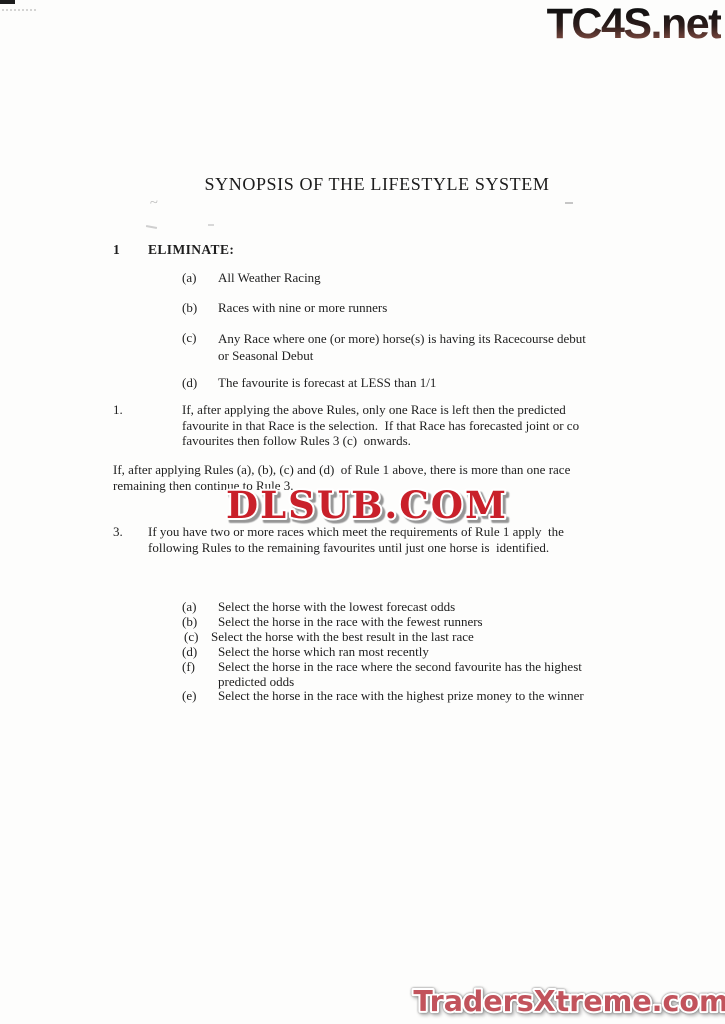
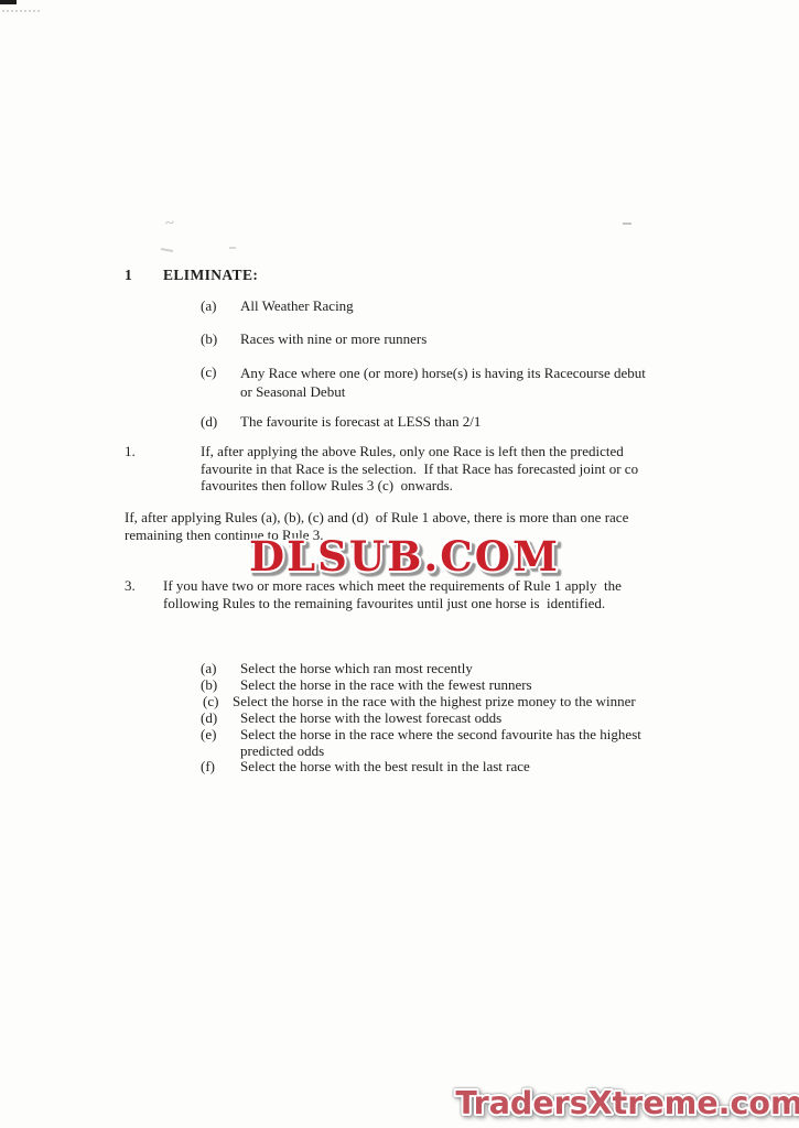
- TC4S.net
- SYNOPSIS OF THE LIFESTYLE SYSTEM
  1
  ELIMINATE:
  (a)
  All Weather Racing
  (b)
  Races with nine or more runners
  (c)
  Any Race where one (or more) horse(s) is having its Racecourse debut
  or Seasonal Debut
  (d)
- The favourite is forecast at LESS than 1/1
+ The favourite is forecast at LESS than 2/1
  1.
  If, after applying the above Rules, only one Race is left then the predicted
  favourite in that Race is the selection. If that Race has forecasted joint or co
  favourites then follow Rules 3 (c) onwards.
  If, after applying Rules (a), (b), (c) and (d) of Rule 1 above, there is more than one race
  remaining then continue to Rule 3.
  DLSUB.COM
  3.
  If you have two or more races which meet the requirements of Rule 1 apply the
  following Rules to the remaining favourites until just one horse is identified.
  (a)
- Select the horse with the lowest forecast odds
+ Select the horse which ran most recently
  (b)
  Select the horse in the race with the fewest runners
  (c)
- Select the horse with the best result in the last race
+ Select the horse in the race with the highest prize money to the winner
  (d)
- Select the horse which ran most recently
+ Select the horse with the lowest forecast odds
- (f)
+ (e)
  Select the horse in the race where the second favourite has the highest
  predicted odds
- (e)
+ (f)
- Select the horse in the race with the highest prize money to the winner
+ Select the horse with the best result in the last race
  TradersXtreme.com
